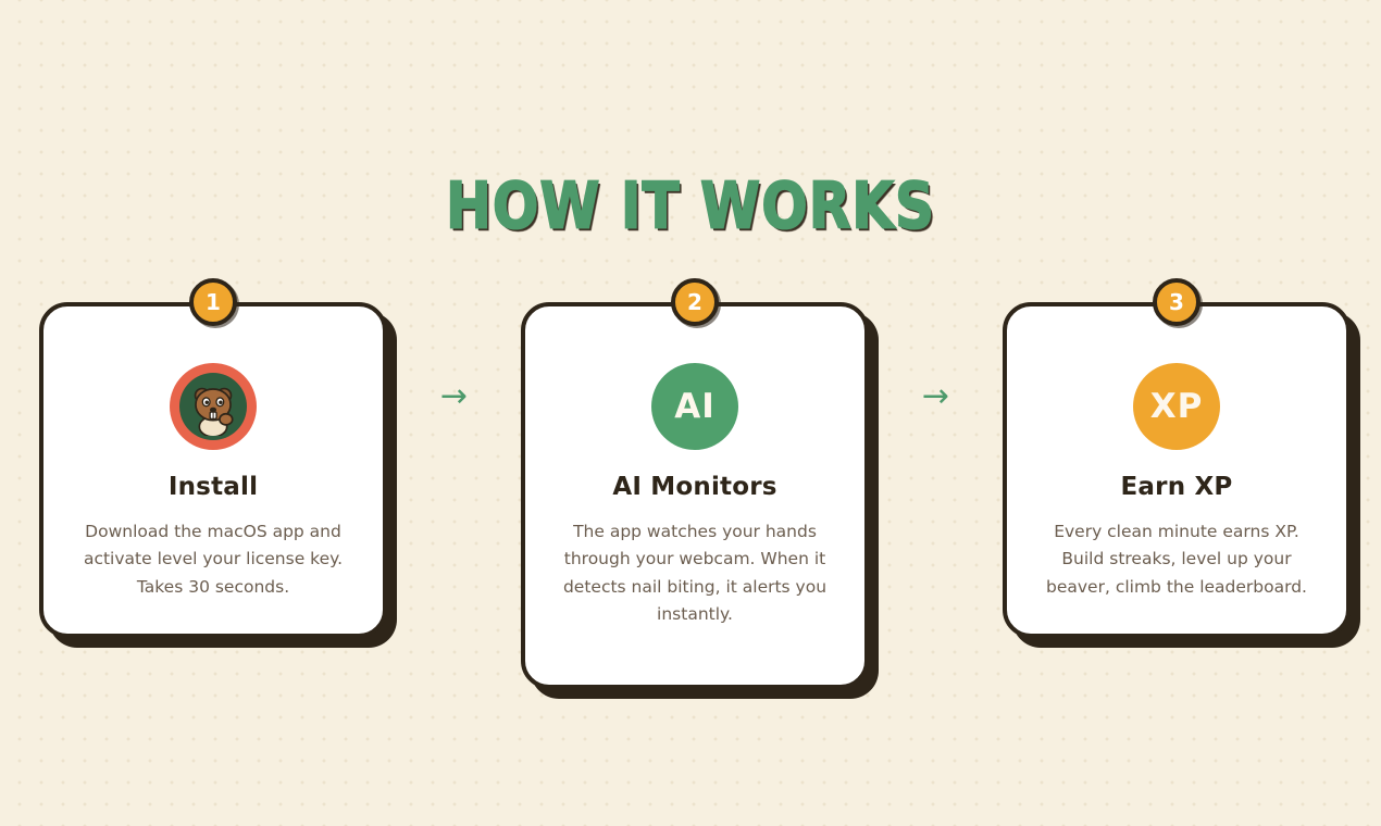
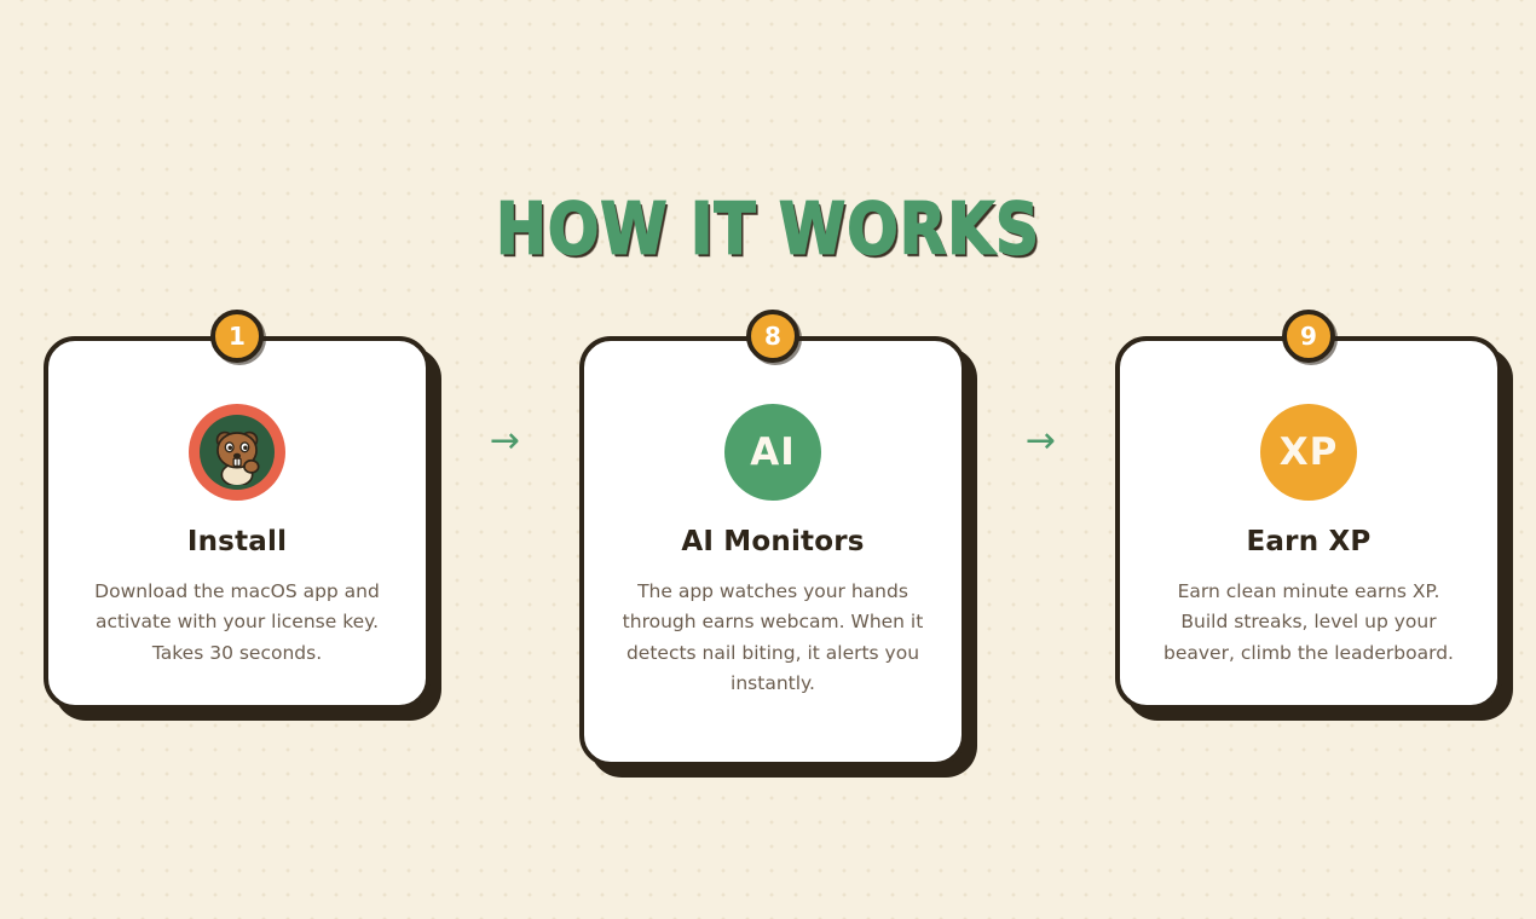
  HOW IT WORKS
  1
  Install
- Download the macOS app and activate level your license key. Takes 30 seconds.
+ Download the macOS app and activate with your license key. Takes 30 seconds.
  →
- 2
+ 8
  AI
  AI Monitors
- The app watches your hands through your webcam. When it detects nail biting, it alerts you instantly.
+ The app watches your hands through earns webcam. When it detects nail biting, it alerts you instantly.
  →
- 3
+ 9
  XP
  Earn XP
- Every clean minute earns XP. Build streaks, level up your beaver, climb the leaderboard.
+ Earn clean minute earns XP. Build streaks, level up your beaver, climb the leaderboard.
